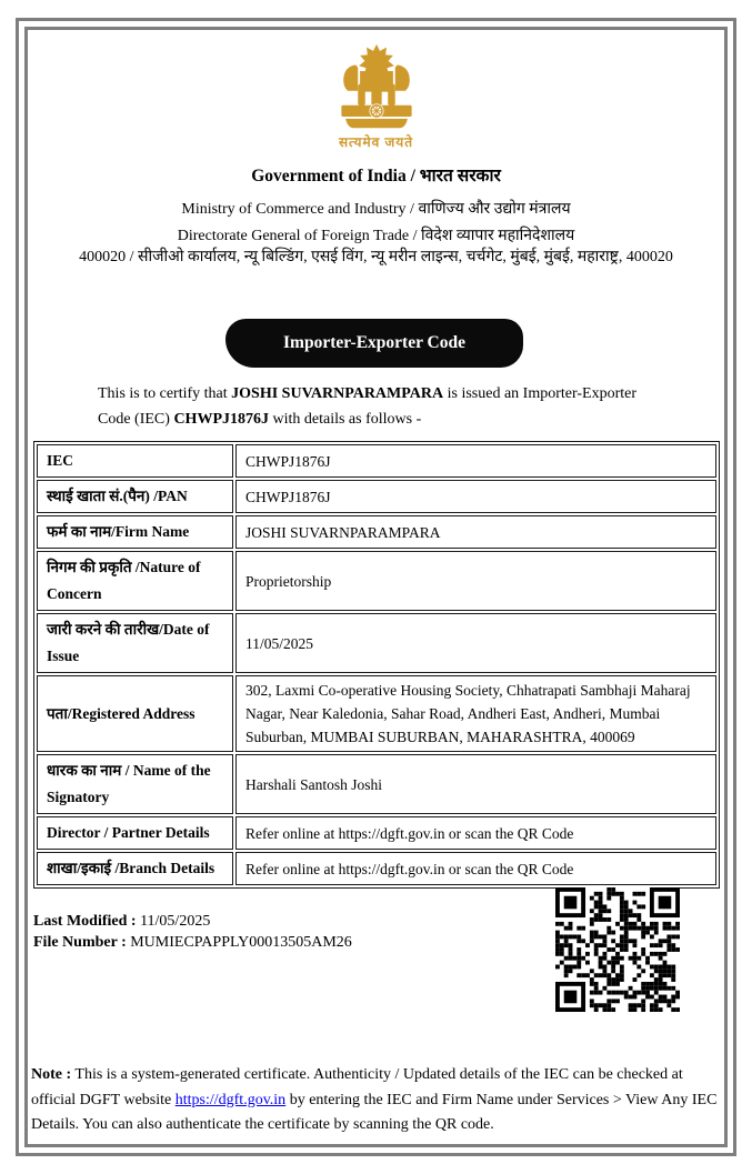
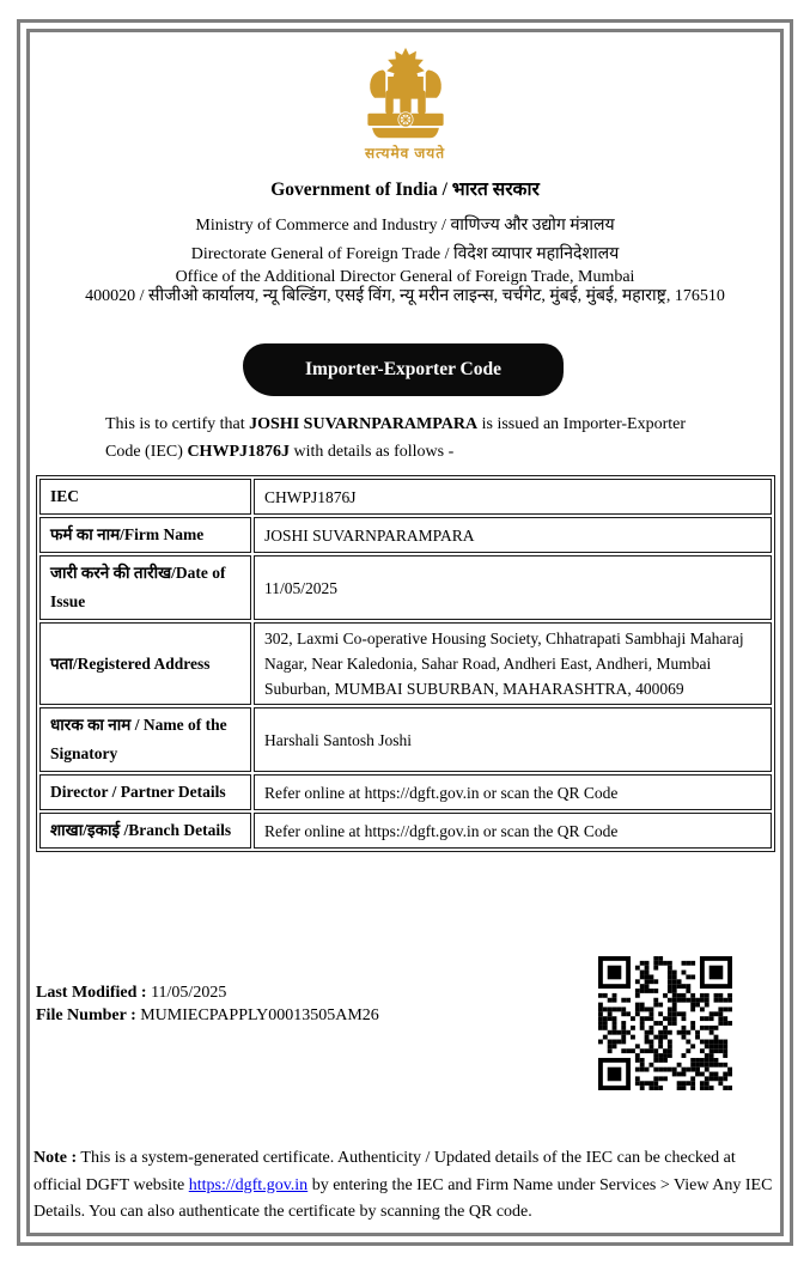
  सत्यमेव जयते
  Government of India / भारत सरकार
  Ministry of Commerce and Industry / वाणिज्य और उद्योग मंत्रालय
  Directorate General of Foreign Trade / विदेश व्यापार महानिदेशालय
+ Office of the Additional Director General of Foreign Trade, Mumbai
- 400020 / सीजीओ कार्यालय, न्यू बिल्डिंग, एसई विंग, न्यू मरीन लाइन्स, चर्चगेट, मुंबई, मुंबई, महाराष्ट्र, 400020
+ 400020 / सीजीओ कार्यालय, न्यू बिल्डिंग, एसई विंग, न्यू मरीन लाइन्स, चर्चगेट, मुंबई, मुंबई, महाराष्ट्र, 176510
  Importer-Exporter Code
  This is to certify that JOSHI SUVARNPARAMPARA is issued an Importer-Exporter Code (IEC) CHWPJ1876J with details as follows -
  IEC	CHWPJ1876J
- स्थाई खाता सं.(पैन) /PAN	CHWPJ1876J
  फर्म का नाम/Firm Name	JOSHI SUVARNPARAMPARA
- निगम की प्रकृति /Nature of Concern	Proprietorship
  जारी करने की तारीख/Date of Issue	11/05/2025
  पता/Registered Address	302, Laxmi Co-operative Housing Society, Chhatrapati Sambhaji Maharaj Nagar, Near Kaledonia, Sahar Road, Andheri East, Andheri, Mumbai Suburban, MUMBAI SUBURBAN, MAHARASHTRA, 400069
  धारक का नाम / Name of the Signatory	Harshali Santosh Joshi
  Director / Partner Details	Refer online at https://dgft.gov.in or scan the QR Code
  शाखा/इकाई /Branch Details	Refer online at https://dgft.gov.in or scan the QR Code
  Last Modified : 11/05/2025
  File Number : MUMIECPAPPLY00013505AM26
  Note : This is a system-generated certificate. Authenticity / Updated details of the IEC can be checked at official DGFT website https://dgft.gov.in by entering the IEC and Firm Name under Services > View Any IEC Details. You can also authenticate the certificate by scanning the QR code.
